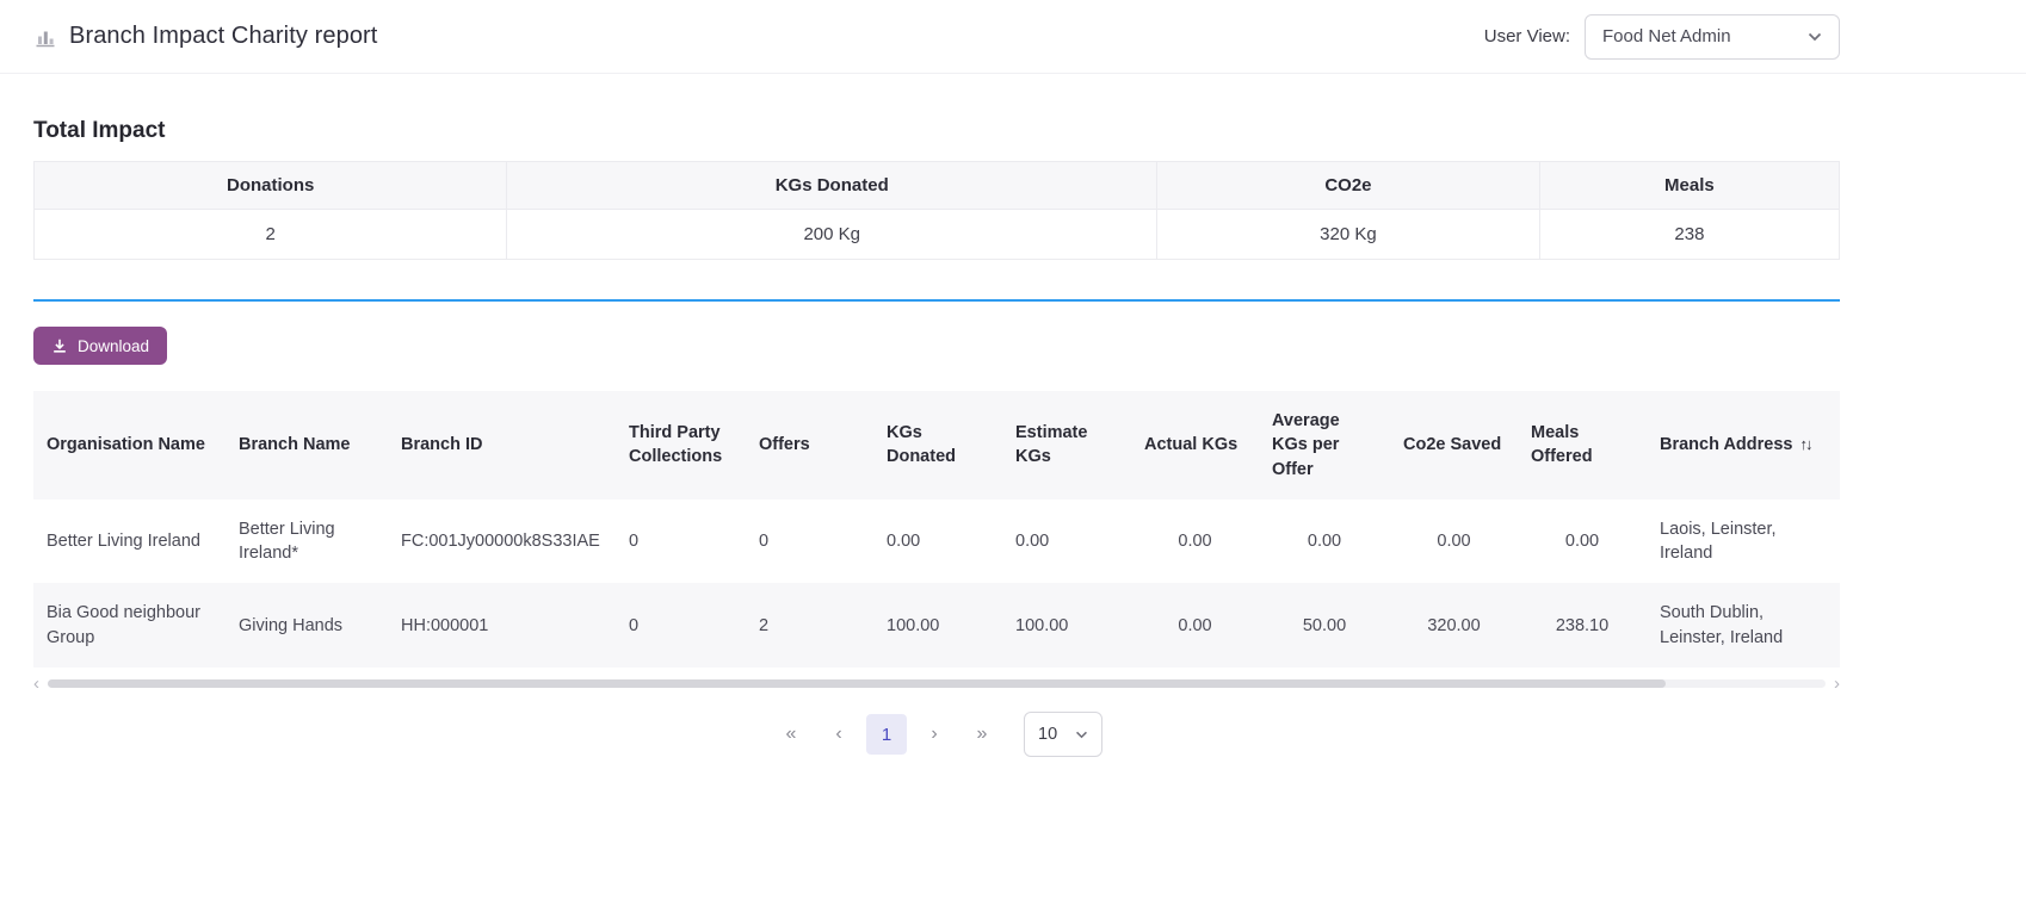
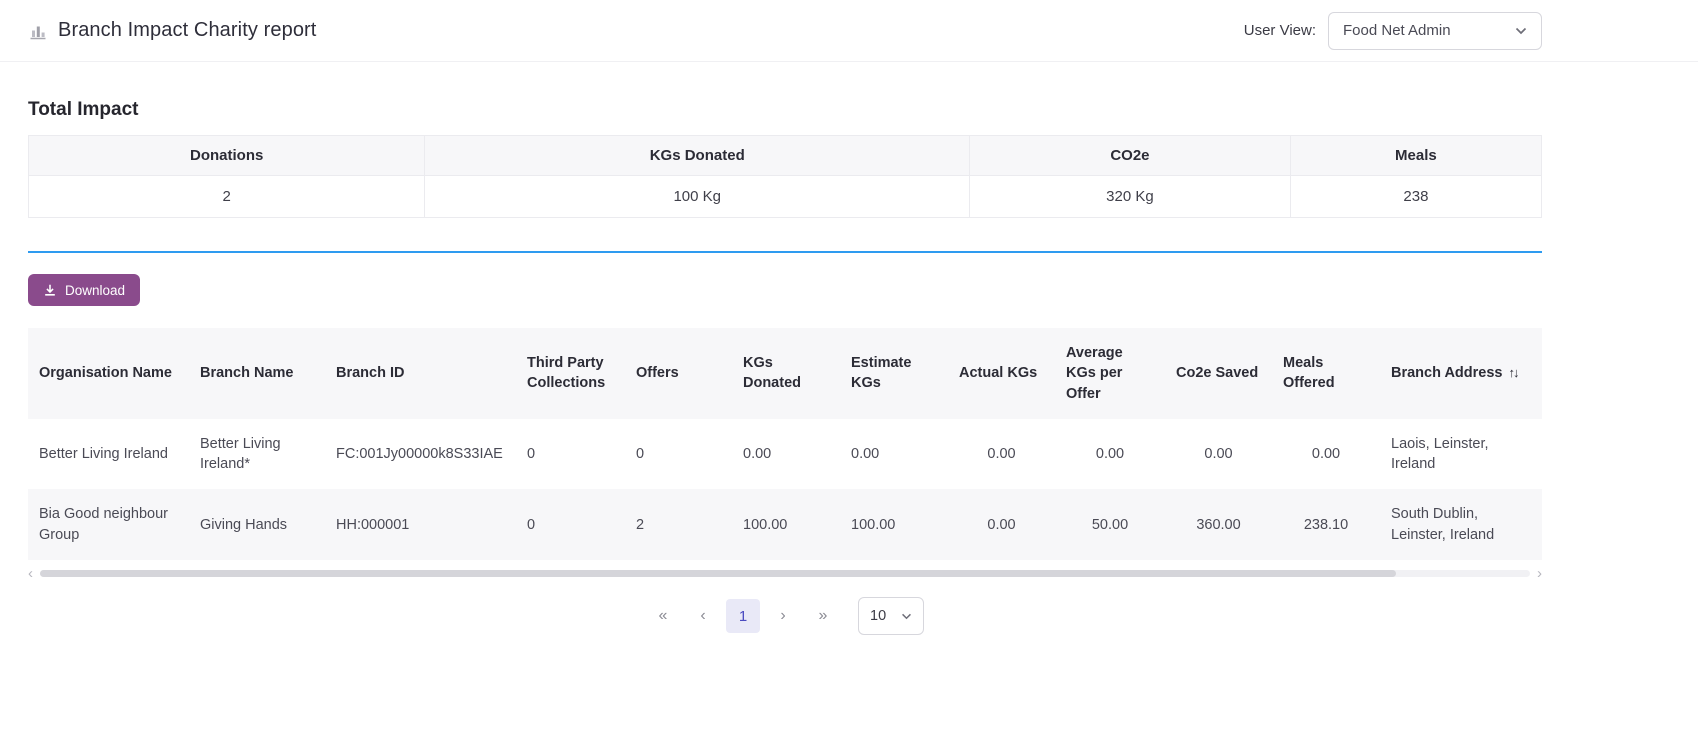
  Branch Impact Charity report
  User View:
  Food Net Admin
  Total Impact
  Donations	KGs Donated	CO2e	Meals
- 2	200 Kg	320 Kg	238
+ 2	100 Kg	320 Kg	238
  Download
  Organisation Name	Branch Name	Branch ID	Third Party Collections	Offers	KGs Donated	Estimate KGs	Actual KGs	Average KGs per Offer	Co2e Saved	Meals Offered	Branch Address ↑↓
  Better Living Ireland	Better Living Ireland*	FC:001Jy00000k8S33IAE	0	0	0.00	0.00	0.00	0.00	0.00	0.00	Laois, Leinster, Ireland
- Bia Good neighbour Group	Giving Hands	HH:000001	0	2	100.00	100.00	0.00	50.00	320.00	238.10	South Dublin, Leinster, Ireland
+ Bia Good neighbour Group	Giving Hands	HH:000001	0	2	100.00	100.00	0.00	50.00	360.00	238.10	South Dublin, Leinster, Ireland
  ‹
  ›
  «
  ‹
  1
  ›
  »
  10
